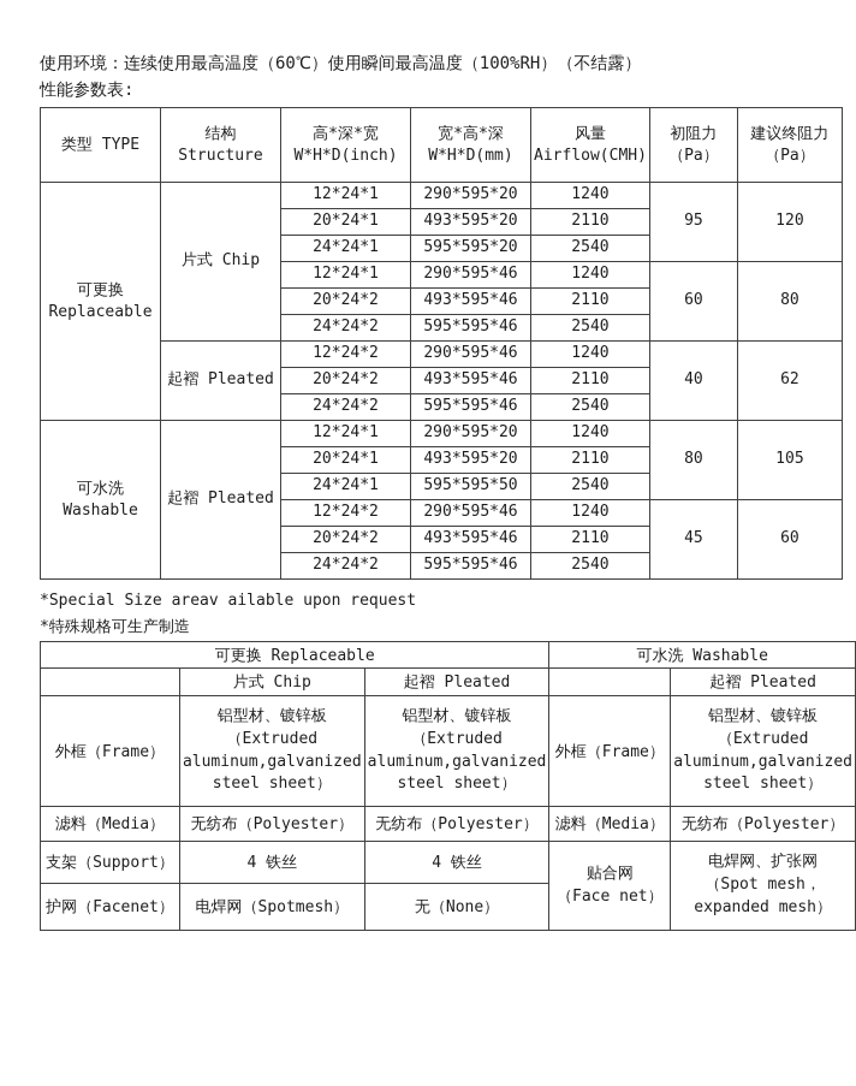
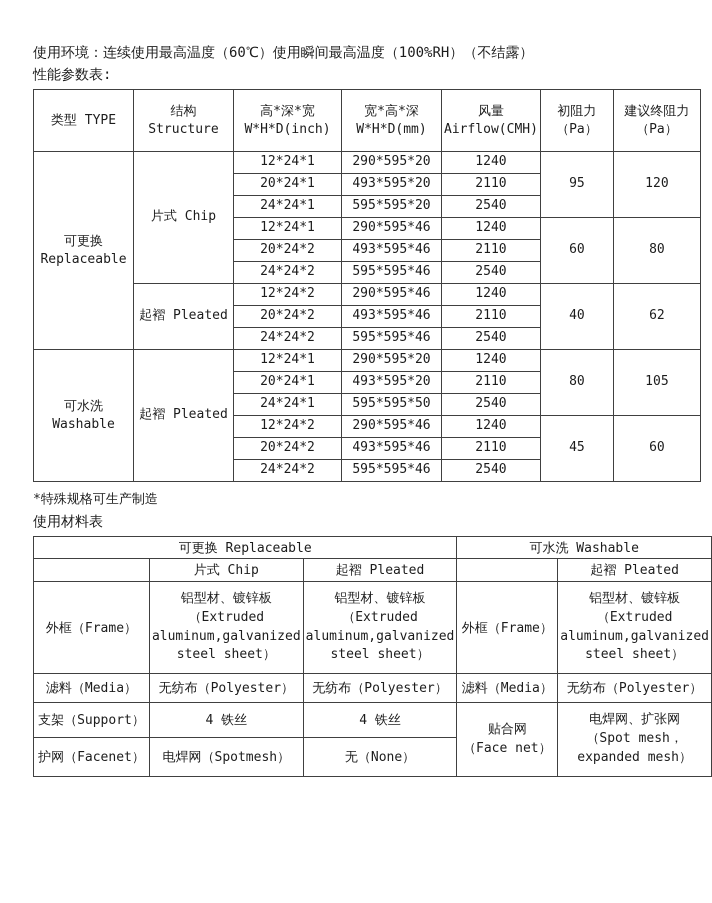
  使用环境：连续使用最高温度（60℃）使用瞬间最高温度（100%RH）（不结露）
  性能参数表:
  类型 TYPE	结构Structure	高*深*宽W*H*D(inch)	宽*高*深W*H*D(mm)	风量Airflow(CMH)	初阻力（Pa）	建议终阻力（Pa）
  可更换Replaceable	片式 Chip	12*24*1	290*595*20	1240	95	120
  20*24*1	493*595*20	2110
  24*24*1	595*595*20	2540
  12*24*1	290*595*46	1240	60	80
  20*24*2	493*595*46	2110
  24*24*2	595*595*46	2540
  起褶 Pleated	12*24*2	290*595*46	1240	40	62
  20*24*2	493*595*46	2110
  24*24*2	595*595*46	2540
  可水洗Washable	起褶 Pleated	12*24*1	290*595*20	1240	80	105
  20*24*1	493*595*20	2110
  24*24*1	595*595*50	2540
  12*24*2	290*595*46	1240	45	60
  20*24*2	493*595*46	2110
  24*24*2	595*595*46	2540
- *Special Size areav ailable upon request
  *特殊规格可生产制造
+ 使用材料表
  可更换 Replaceable	可水洗 Washable
  	片式 Chip	起褶 Pleated		起褶 Pleated
  外框（Frame）	铝型材、镀锌板（Extruded aluminum,galvanizedsteel sheet）	铝型材、镀锌板（Extruded aluminum,galvanizedsteel sheet）	外框（Frame）	铝型材、镀锌板（Extruded aluminum,galvanizedsteel sheet）
  滤料（Media）	无纺布（Polyester）	无纺布（Polyester）	滤料（Media）	无纺布（Polyester）
  支架（Support）	4 铁丝	4 铁丝	贴合网（Face net）	电焊网、扩张网（Spot mesh， expanded mesh）
  护网（Facenet）	电焊网（Spotmesh）	无（None）
